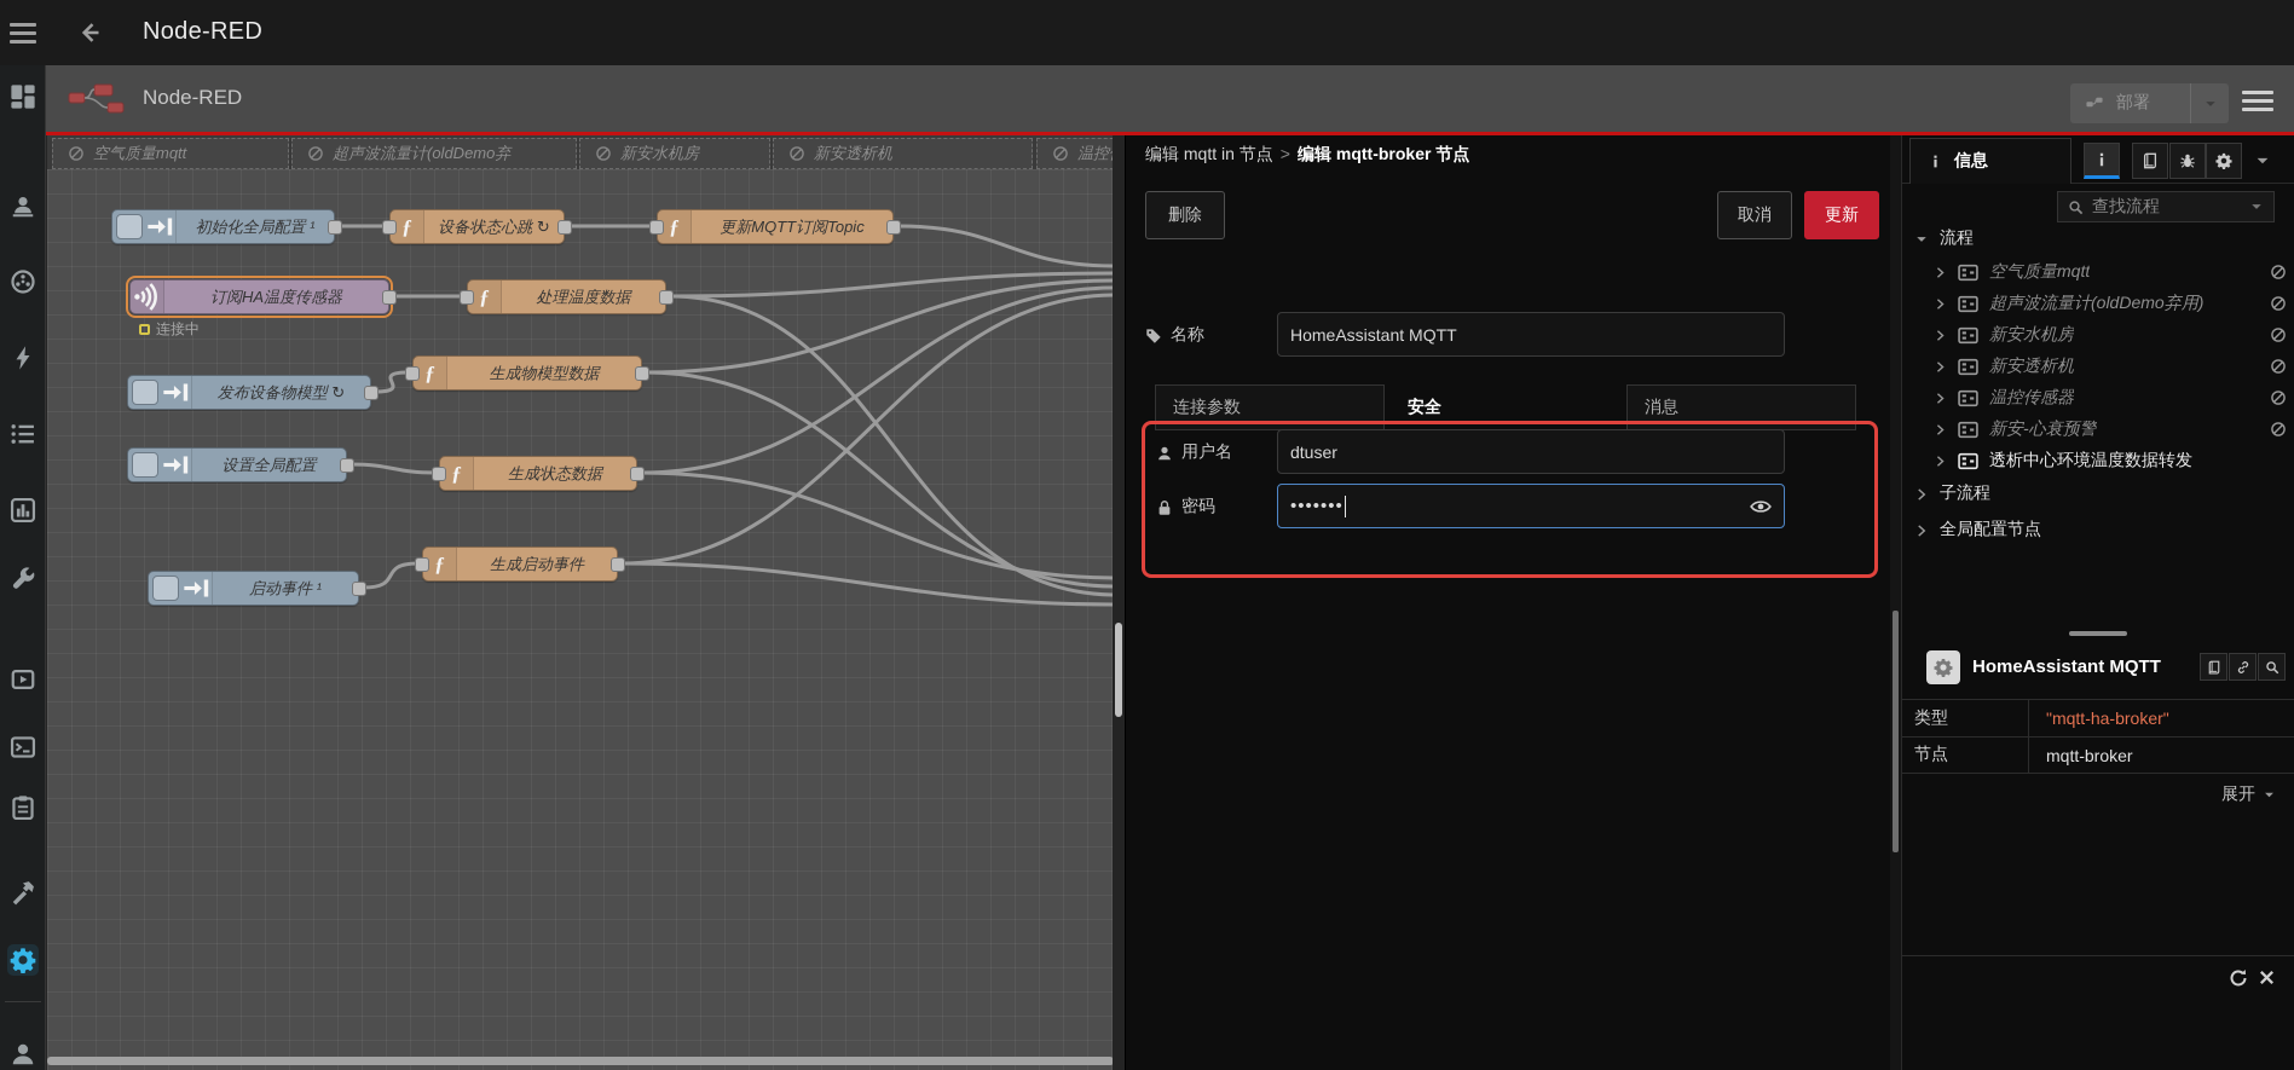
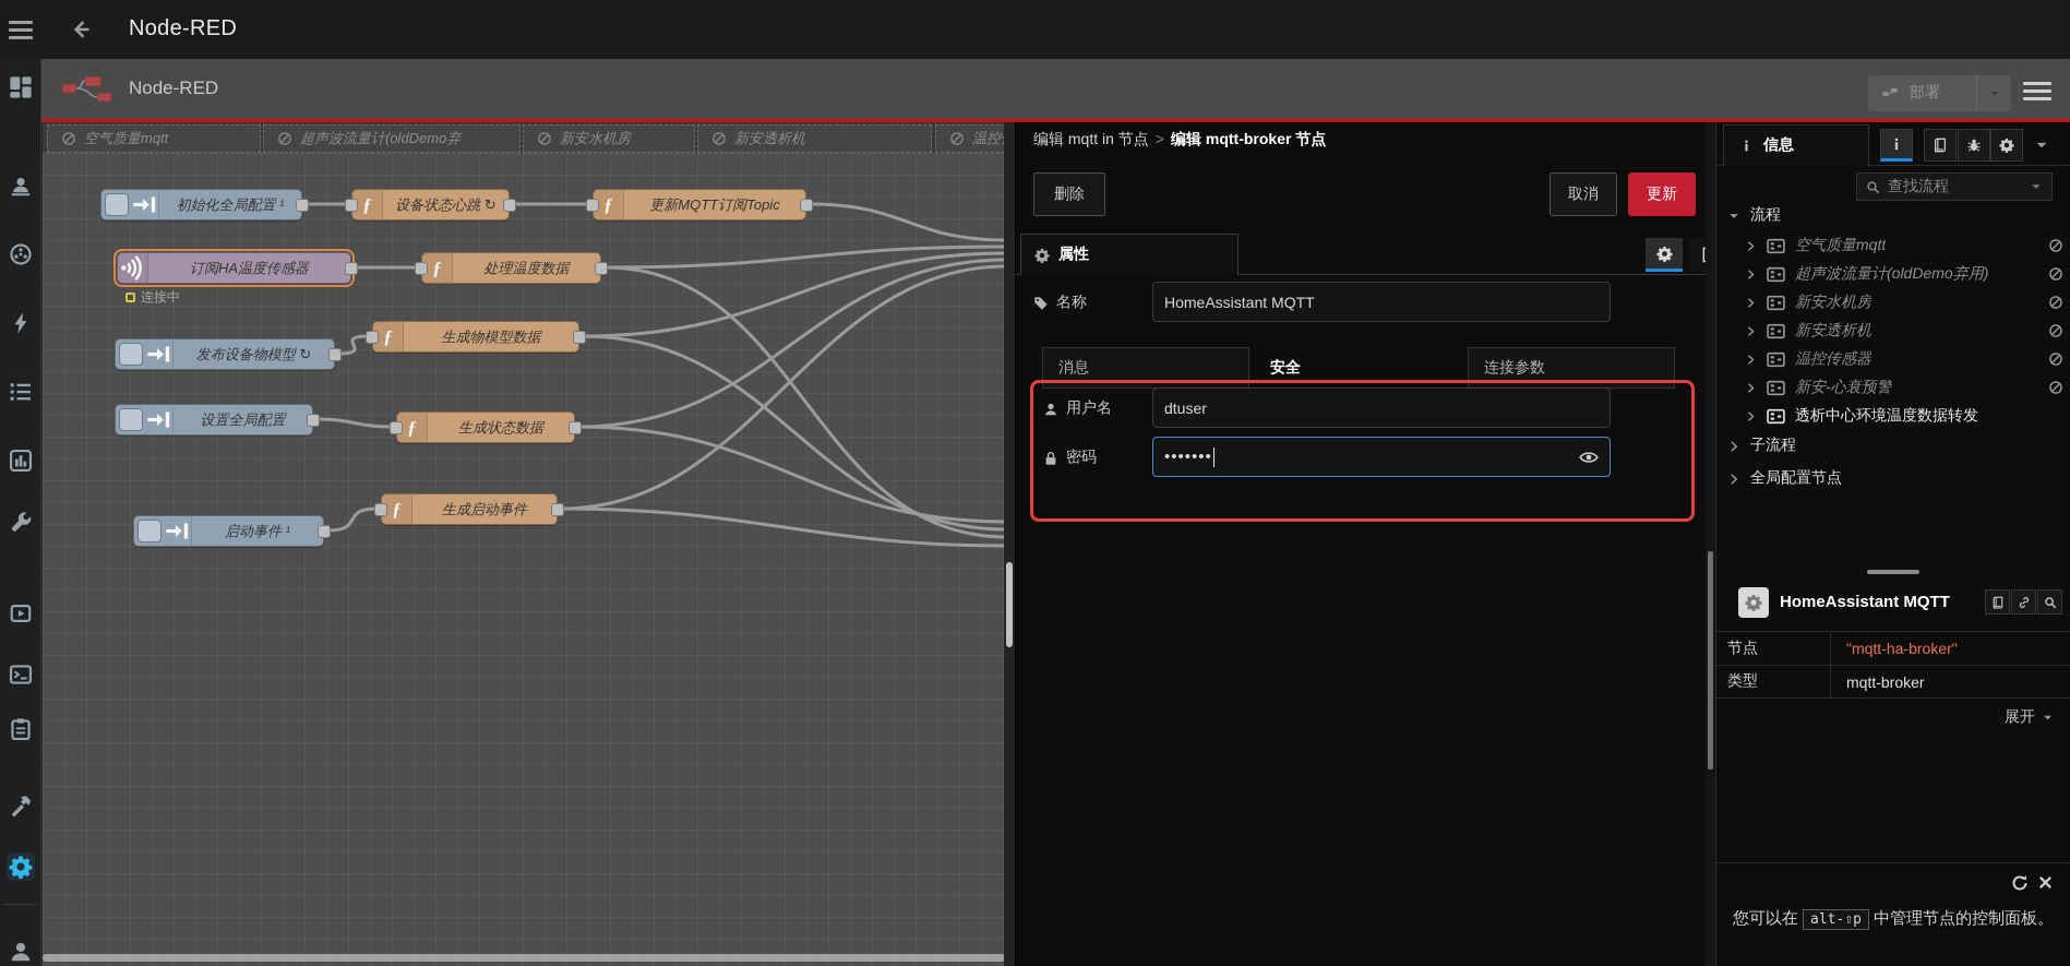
  Node-RED
  Node-RED
  部署
  空气质量mqtt
  超声波流量计(oldDemo弃
  新安水机房
  新安透析机
  初始化全局配置 ¹
  ƒ
  设备状态心跳 ↻
  ƒ
  更新MQTT订阅Topic
  订阅HA温度传感器
  连接中
  ƒ
  处理温度数据
  ƒ
  生成物模型数据
  发布设备物模型 ↻
  设置全局配置
  ƒ
  生成状态数据
  ƒ
  生成启动事件
  启动事件 ¹
  编辑 mqtt in 节点 > 编辑 mqtt-broker 节点
  删除
  取消
  更新
+ 属性
  名称
  HomeAssistant MQTT
- 连接参数
+ 消息
  安全
- 消息
+ 连接参数
  用户名
  dtuser
  密码
  •••••••
  信息
  查找流程
  流程
  空气质量mqtt
  超声波流量计(oldDemo弃用)
  新安水机房
  新安透析机
  温控传感器
  新安-心衰预警
  透析中心环境温度数据转发
  子流程
  全局配置节点
  HomeAssistant MQTT
- 类型
+ 节点
  "mqtt-ha-broker"
- 节点
+ 类型
  mqtt-broker
  展开
+ 您可以在 alt-⇧p 中管理节点的控制面板。
